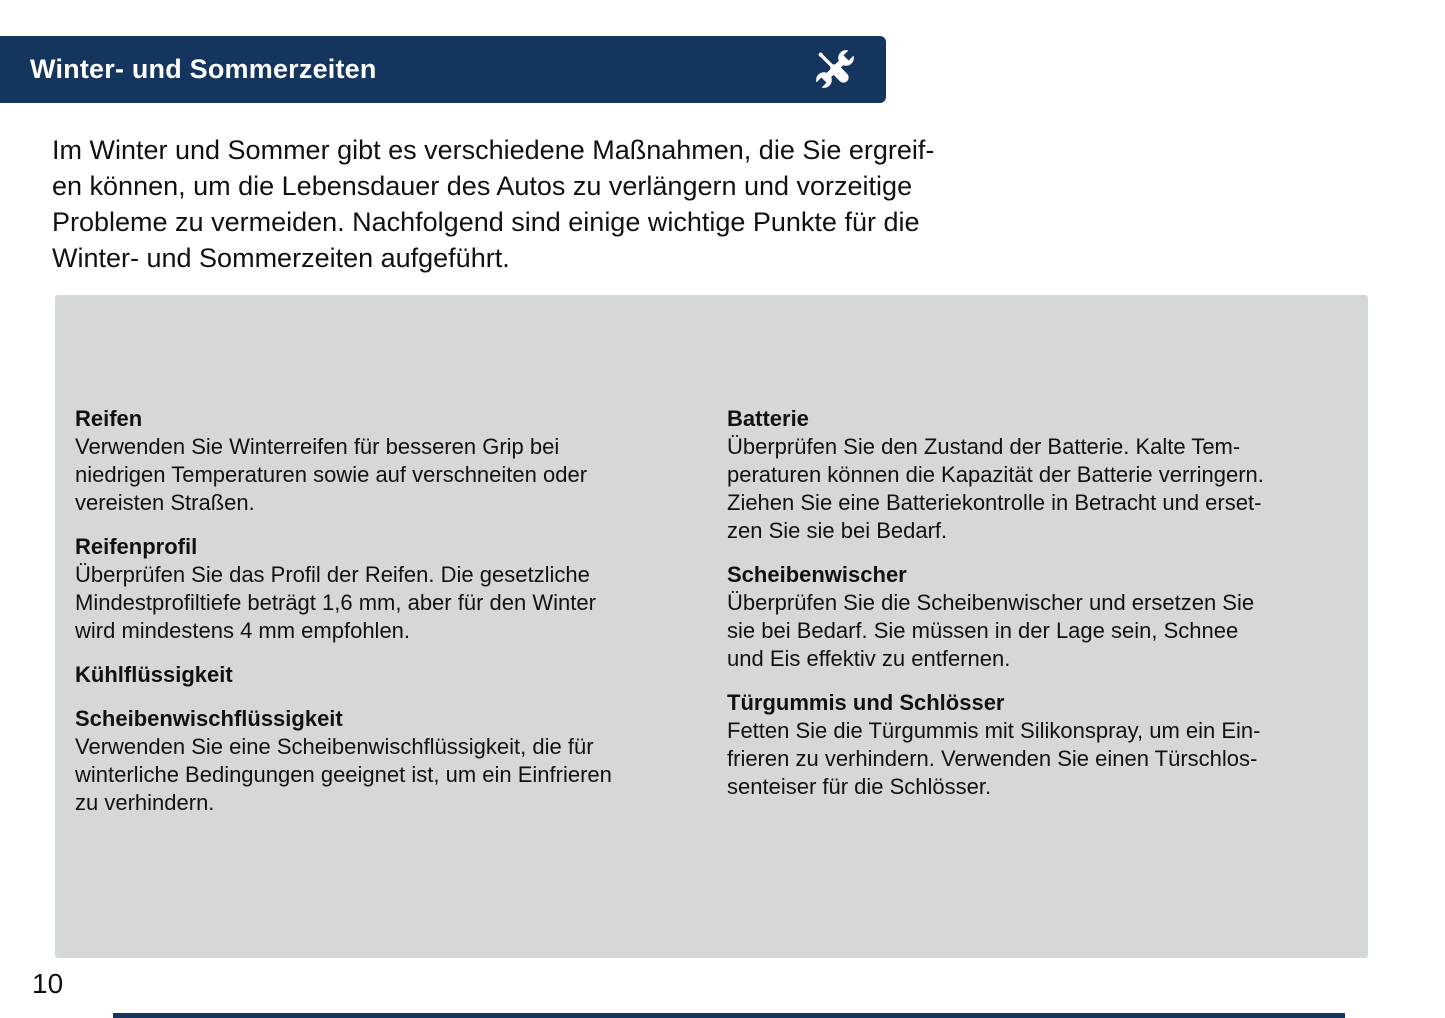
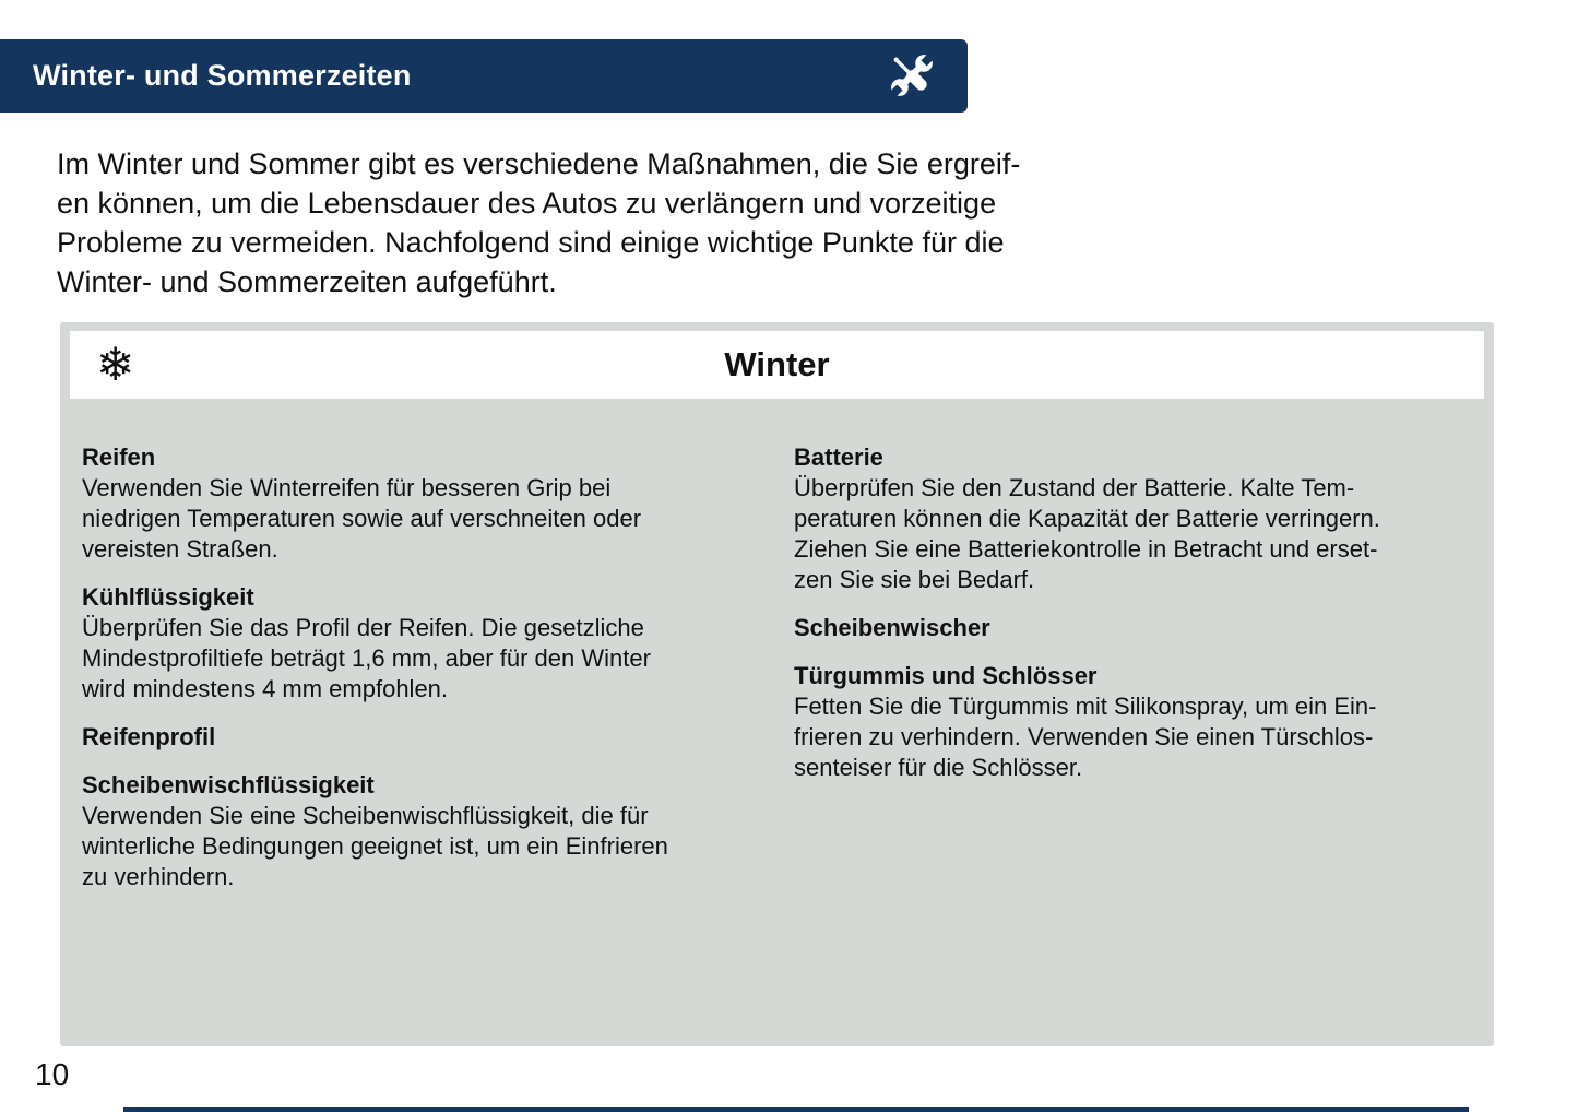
  Winter- und Sommerzeiten
  Im Winter und Sommer gibt es verschiedene Maßnahmen, die Sie ergreif-
  en können, um die Lebensdauer des Autos zu verlängern und vorzeitige
  Probleme zu vermeiden. Nachfolgend sind einige wichtige Punkte für die
  Winter- und Sommerzeiten aufgeführt.
+ ❄
+ Winter
  Reifen
  Verwenden Sie Winterreifen für besseren Grip bei
  niedrigen Temperaturen sowie auf verschneiten oder
  vereisten Straßen.
- Reifenprofil
+ Kühlflüssigkeit
  Überprüfen Sie das Profil der Reifen. Die gesetzliche
  Mindestprofiltiefe beträgt 1,6 mm, aber für den Winter
  wird mindestens 4 mm empfohlen.
- Kühlflüssigkeit
+ Reifenprofil
  Scheibenwischflüssigkeit
  Verwenden Sie eine Scheibenwischflüssigkeit, die für
  winterliche Bedingungen geeignet ist, um ein Einfrieren
  zu verhindern.
  Batterie
  Überprüfen Sie den Zustand der Batterie. Kalte Tem-
  peraturen können die Kapazität der Batterie verringern.
  Ziehen Sie eine Batteriekontrolle in Betracht und erset-
  zen Sie sie bei Bedarf.
  Scheibenwischer
- Überprüfen Sie die Scheibenwischer und ersetzen Sie
- sie bei Bedarf. Sie müssen in der Lage sein, Schnee
- und Eis effektiv zu entfernen.
  Türgummis und Schlösser
  Fetten Sie die Türgummis mit Silikonspray, um ein Ein-
  frieren zu verhindern. Verwenden Sie einen Türschlos-
  senteiser für die Schlösser.
  10
